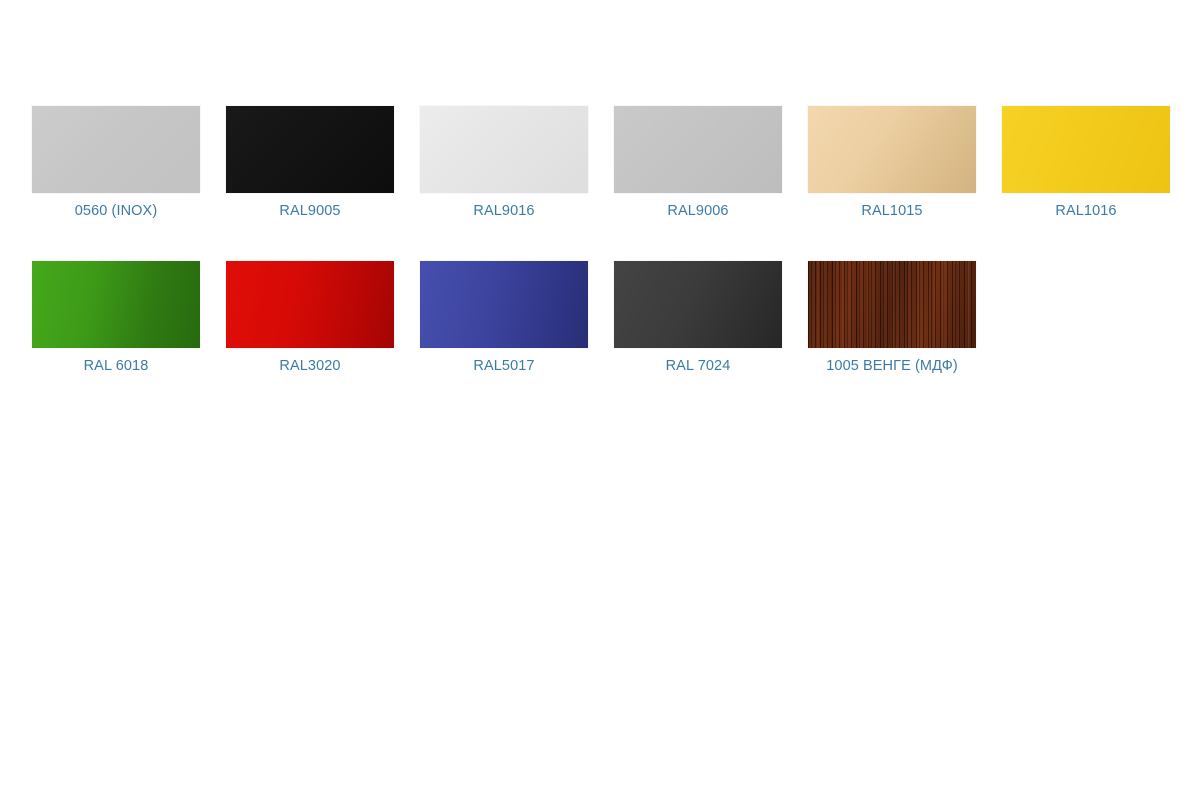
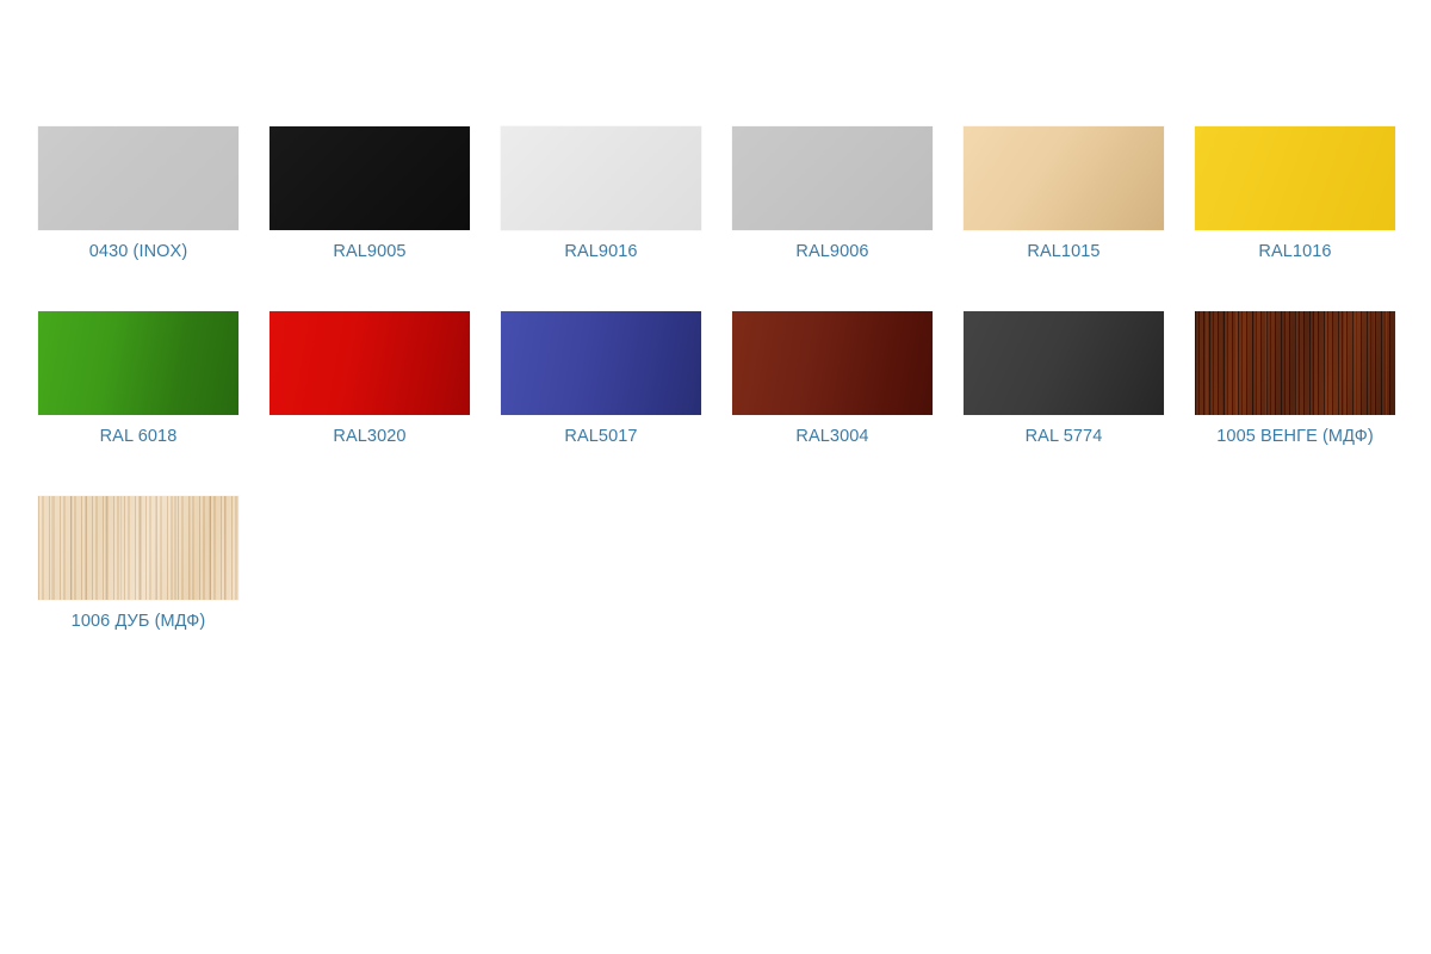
- 0560 (INOX)
+ 0430 (INOX)
  RAL9005
  RAL9016
  RAL9006
  RAL1015
  RAL1016
  RAL 6018
  RAL3020
  RAL5017
+ RAL3004
- RAL 7024
+ RAL 5774
  1005 ВЕНГЕ (МДФ)
+ 1006 ДУБ (МДФ)
